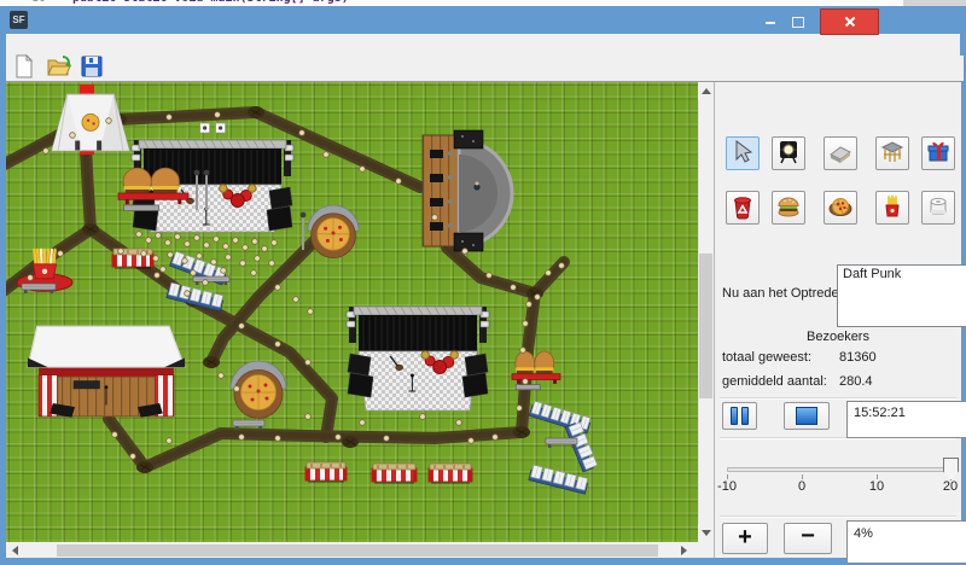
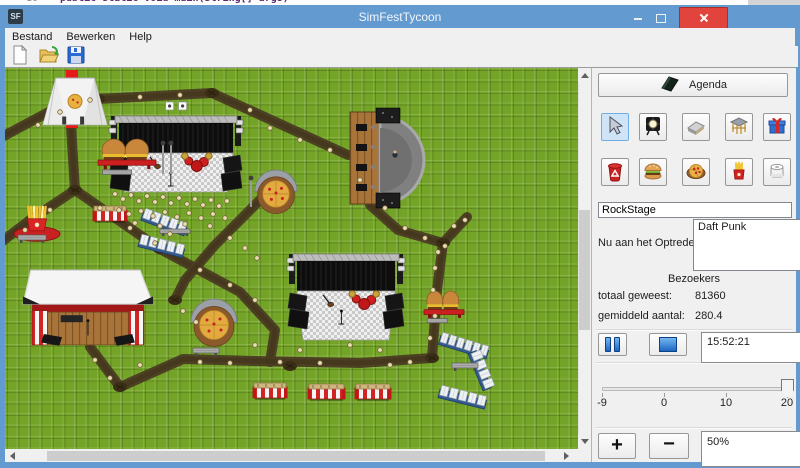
  SF
+ SimFestTycoon
+ Bestand
+ Bewerken
+ Help
+ Agenda
+ RockStage
  Nu aan het Optrede
  Daft Punk
  Bezoekers
  totaal geweest:
  81360
  gemiddeld aantal:
  280.4
  15:52:21
- -10
+ -9
  0
  10
  20
  +
  −
- 4%
+ 50%
